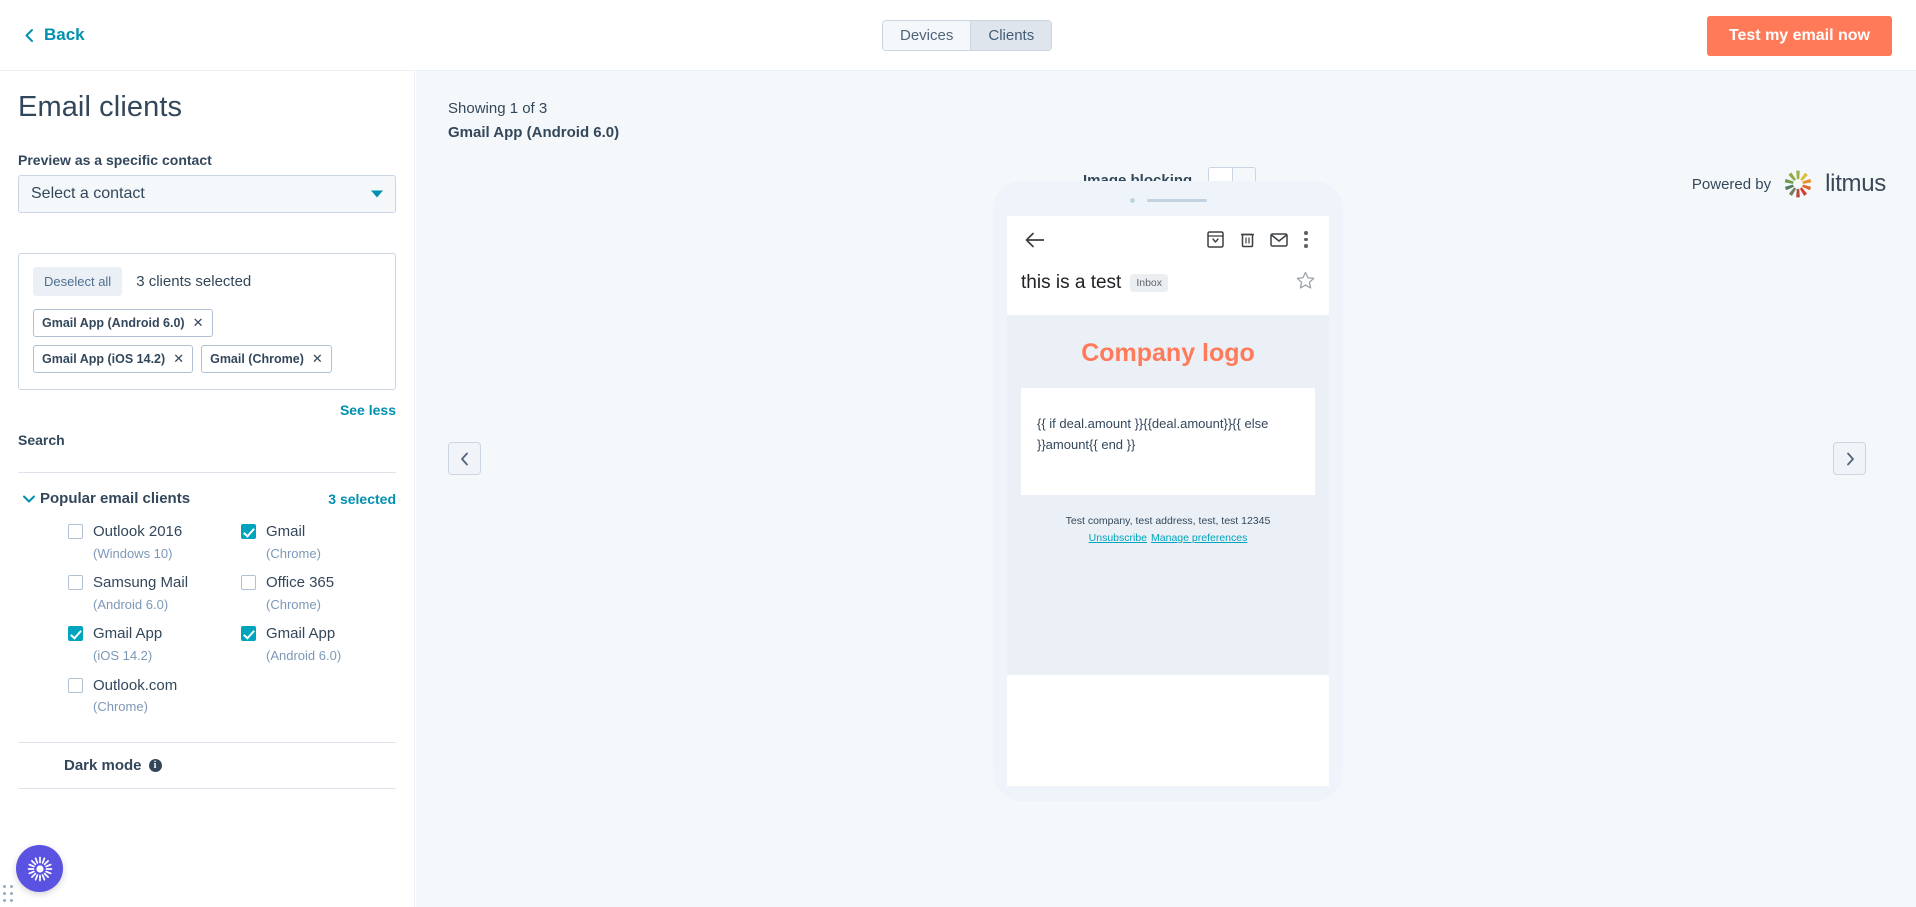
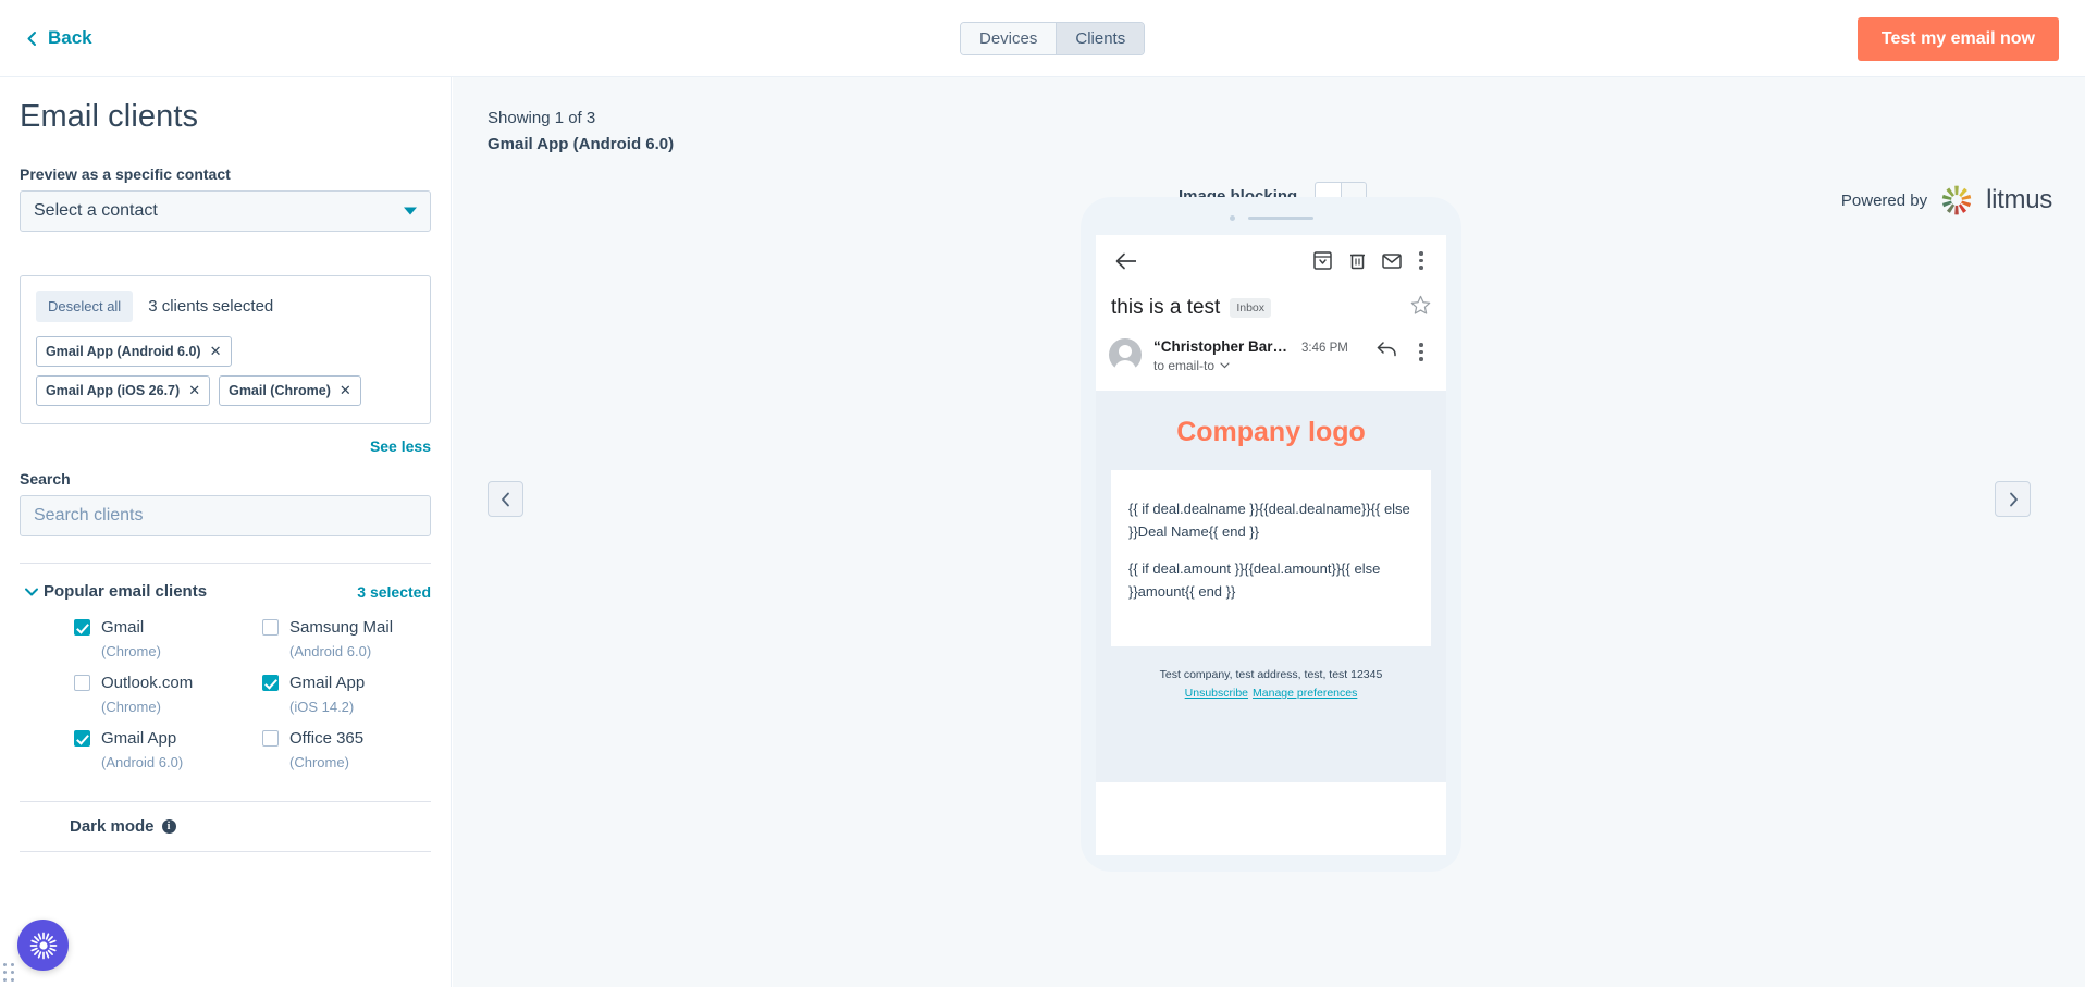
  Back
  Devices
  Clients
  Test my email now
  Email clients
  Preview as a specific contact
  Select a contact
  Deselect all
  3 clients selected
  Gmail App (Android 6.0)
  ✕
- Gmail App (iOS 14.2)
+ Gmail App (iOS 26.7)
  ✕
  Gmail (Chrome)
  ✕
  See less
  Search
+ Search clients
  Popular email clients
  3 selected
- Outlook 2016
- (Windows 10)
  Gmail
  (Chrome)
  Samsung Mail
  (Android 6.0)
- Office 365
+ Outlook.com
  (Chrome)
  Gmail App
  (iOS 14.2)
  Gmail App
  (Android 6.0)
- Outlook.com
+ Office 365
  (Chrome)
  Dark mode
  i
  Showing 1 of 3
  Gmail App (Android 6.0)
  Powered by
  litmus
  this is a test
  Inbox
+ “Christopher Barn…
+ 3:46 PM
+ to email-to
  Company logo
+ {{ if deal.dealname }}{{deal.dealname}}{{ else }}Deal Name{{ end }}
  {{ if deal.amount }}{{deal.amount}}{{ else }}amount{{ end }}
  Test company, test address, test, test 12345
  Unsubscribe Manage preferences
